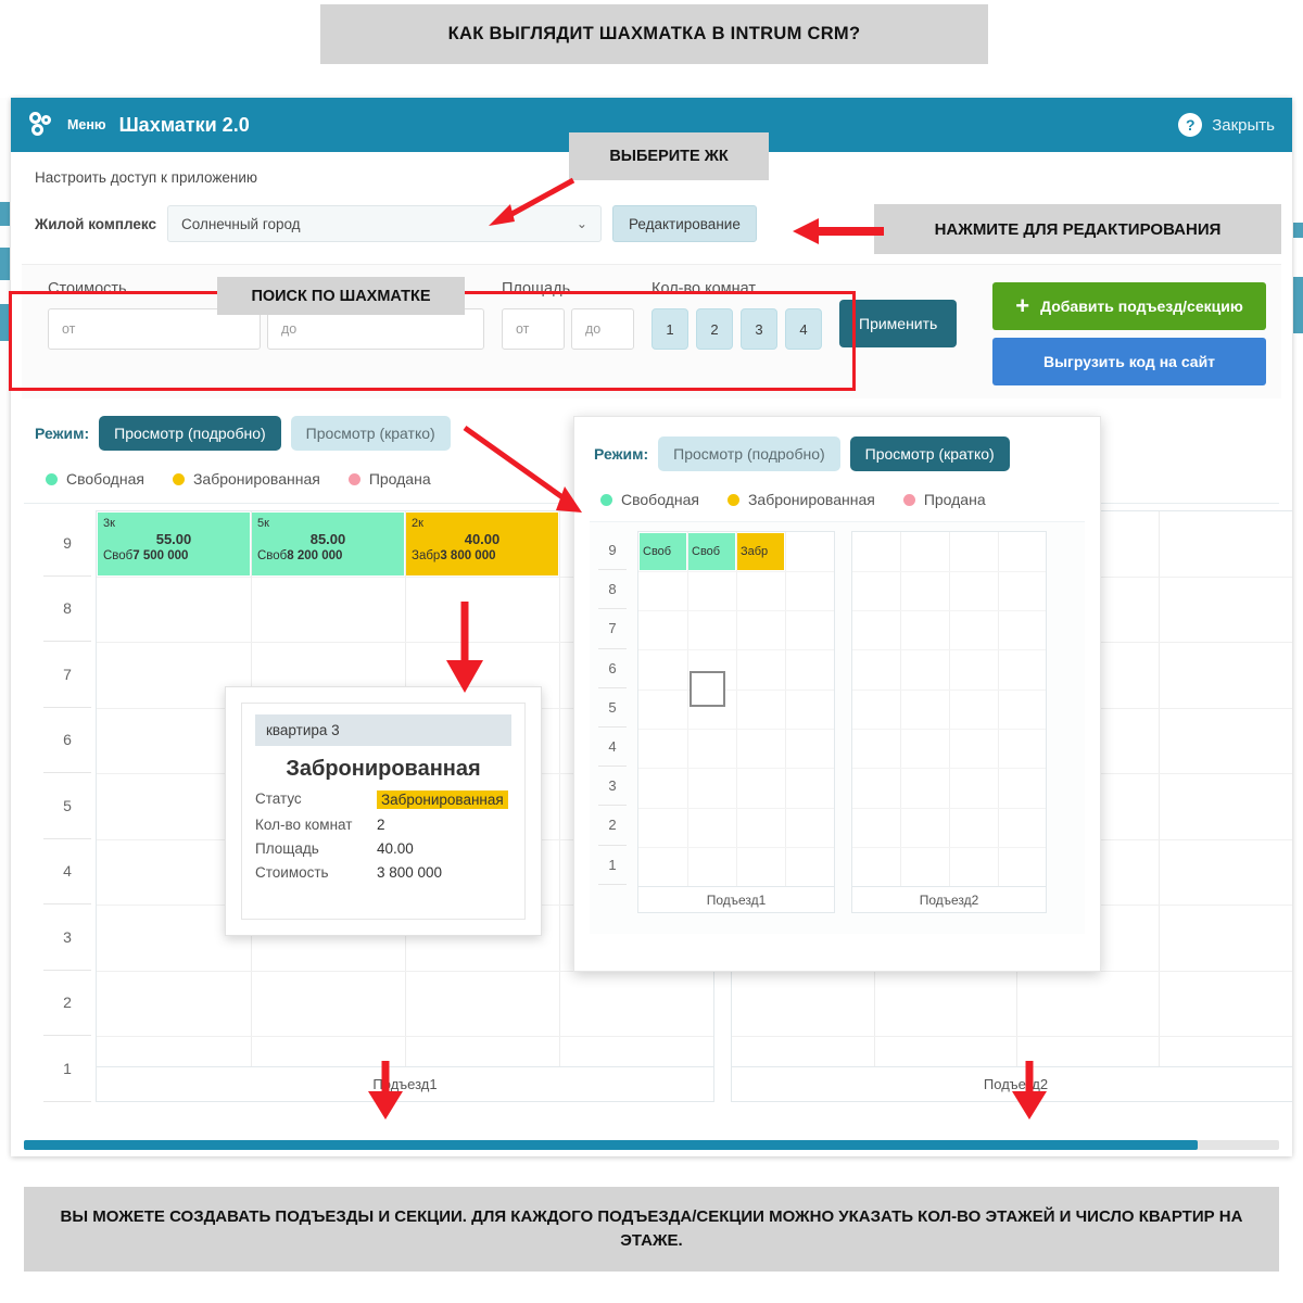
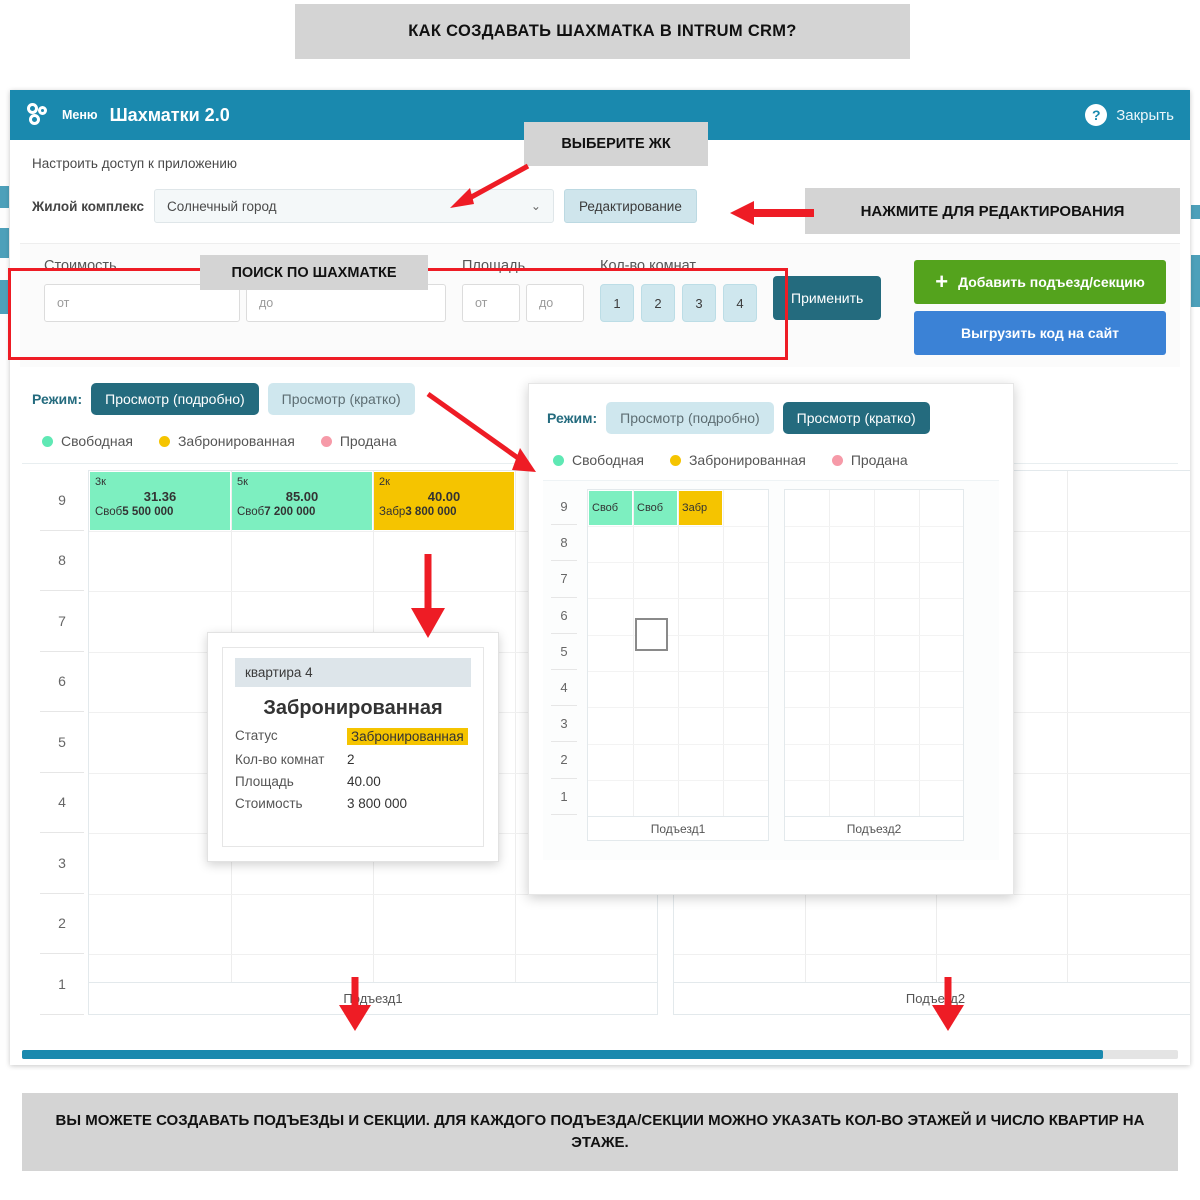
- КАК ВЫГЛЯДИТ ШАХМАТКА В INTRUM CRM?
+ КАК СОЗДАВАТЬ ШАХМАТКА В INTRUM CRM?
  Меню
  Шахматки 2.0
  ?
  Закрыть
  Настроить доступ к приложению
  Жилой комплекс
  Солнечный город
  ⌄
  Редактирование
  Стоимость
  от
  до
  Площадь
  от
  до
  Кол-во комнат
  1
  2
  3
  4
  Применить
  +
  Добавить подъезд/секцию
  Выгрузить код на сайт
  Режим:
  Просмотр (подробно)
  Просмотр (кратко)
  Свободная
  Забронированная
  Продана
  9
  8
  7
  6
  5
  4
  3
  2
  1
  3к
- 55.00
+ 31.36
  Своб
- 7 500 000
+ 5 500 000
  5к
  85.00
  Своб
- 8 200 000
+ 7 200 000
  2к
  40.00
  Забр
  3 800 000
  Пдъезд1
  Подъед2
- квартира 3
+ квартира 4
  Забронированная
  Статус
  Забронированная
  Кол-во комнат
  2
  Площадь
  40.00
  Стоимость
  3 800 000
  Режим:
  Просмотр (подробно)
  Просмотр (кратко)
  Свободная
  Забронированная
  Продана
  9
  8
  7
  6
  5
  4
  3
  2
  1
  Своб
  Своб
  Забр
  Подъезд1
  Подъезд2
  ВЫБЕРИТЕ ЖК
  НАЖМИТЕ ДЛЯ РЕДАКТИРОВАНИЯ
  ПОИСК ПО ШАХМАТКЕ
  ВЫ МОЖЕТЕ СОЗДАВАТЬ ПОДЪЕЗДЫ И СЕКЦИИ. ДЛЯ КАЖДОГО ПОДЪЕЗДА/СЕКЦИИ МОЖНО УКАЗАТЬ КОЛ-ВО ЭТАЖЕЙ И ЧИСЛО КВАРТИР НА ЭТАЖЕ.
